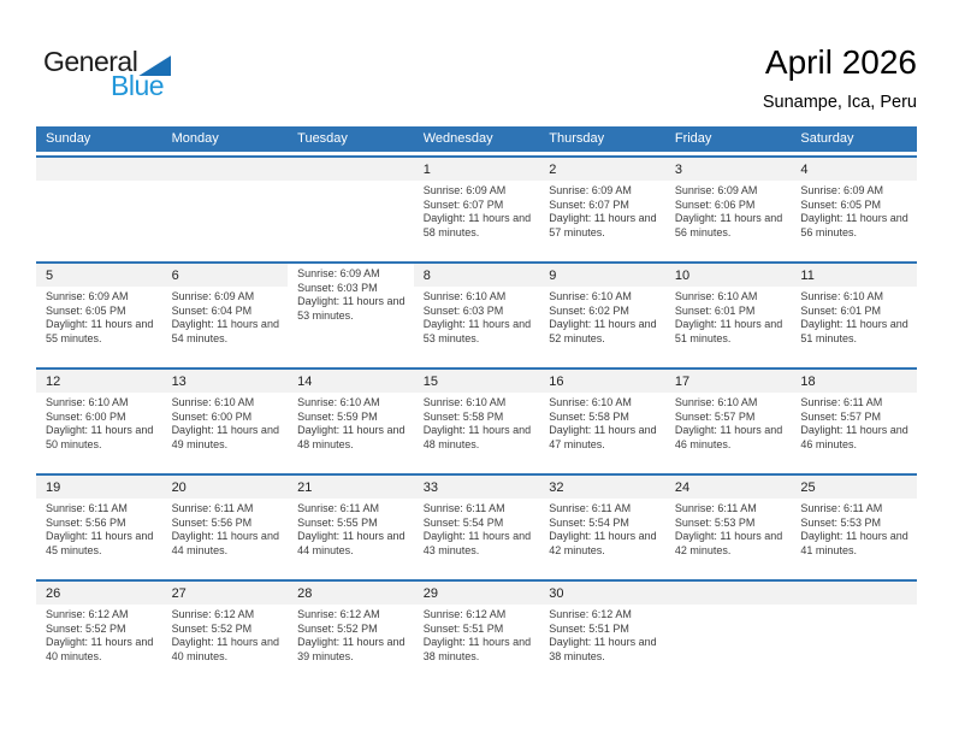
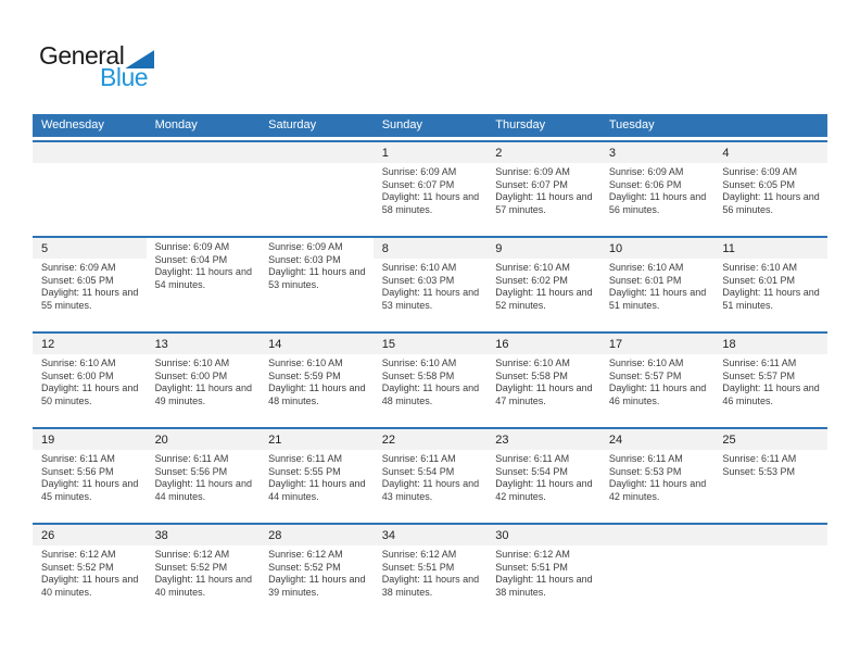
  General
  Blue
- April 2026
- Sunampe, Ica, Peru
- Sunday
+ Wednesday
  Monday
- Tuesday
+ Saturday
- Wednesday
+ Sunday
  Thursday
- Friday
- Saturday
+ Tuesday
  1
  Sunrise: 6:09 AM
  Sunset: 6:07 PM
  Daylight: 11 hours and 58 minutes.
  2
  Sunrise: 6:09 AM
  Sunset: 6:07 PM
  Daylight: 11 hours and 57 minutes.
  3
  Sunrise: 6:09 AM
  Sunset: 6:06 PM
  Daylight: 11 hours and 56 minutes.
  4
  Sunrise: 6:09 AM
  Sunset: 6:05 PM
  Daylight: 11 hours and 56 minutes.
  5
  Sunrise: 6:09 AM
  Sunset: 6:05 PM
  Daylight: 11 hours and 55 minutes.
- 6
  Sunrise: 6:09 AM
  Sunset: 6:04 PM
  Daylight: 11 hours and 54 minutes.
  Sunrise: 6:09 AM
  Sunset: 6:03 PM
  Daylight: 11 hours and 53 minutes.
  8
  Sunrise: 6:10 AM
  Sunset: 6:03 PM
  Daylight: 11 hours and 53 minutes.
  9
  Sunrise: 6:10 AM
  Sunset: 6:02 PM
  Daylight: 11 hours and 52 minutes.
  10
  Sunrise: 6:10 AM
  Sunset: 6:01 PM
  Daylight: 11 hours and 51 minutes.
  11
  Sunrise: 6:10 AM
  Sunset: 6:01 PM
  Daylight: 11 hours and 51 minutes.
  12
  Sunrise: 6:10 AM
  Sunset: 6:00 PM
  Daylight: 11 hours and 50 minutes.
  13
  Sunrise: 6:10 AM
  Sunset: 6:00 PM
  Daylight: 11 hours and 49 minutes.
  14
  Sunrise: 6:10 AM
  Sunset: 5:59 PM
  Daylight: 11 hours and 48 minutes.
  15
  Sunrise: 6:10 AM
  Sunset: 5:58 PM
  Daylight: 11 hours and 48 minutes.
  16
  Sunrise: 6:10 AM
  Sunset: 5:58 PM
  Daylight: 11 hours and 47 minutes.
  17
  Sunrise: 6:10 AM
  Sunset: 5:57 PM
  Daylight: 11 hours and 46 minutes.
  18
  Sunrise: 6:11 AM
  Sunset: 5:57 PM
  Daylight: 11 hours and 46 minutes.
  19
  Sunrise: 6:11 AM
  Sunset: 5:56 PM
  Daylight: 11 hours and 45 minutes.
  20
  Sunrise: 6:11 AM
  Sunset: 5:56 PM
  Daylight: 11 hours and 44 minutes.
  21
  Sunrise: 6:11 AM
  Sunset: 5:55 PM
  Daylight: 11 hours and 44 minutes.
- 33
+ 22
  Sunrise: 6:11 AM
  Sunset: 5:54 PM
  Daylight: 11 hours and 43 minutes.
- 32
+ 23
  Sunrise: 6:11 AM
  Sunset: 5:54 PM
  Daylight: 11 hours and 42 minutes.
  24
  Sunrise: 6:11 AM
  Sunset: 5:53 PM
  Daylight: 11 hours and 42 minutes.
  25
  Sunrise: 6:11 AM
  Sunset: 5:53 PM
- Daylight: 11 hours and 41 minutes.
  26
  Sunrise: 6:12 AM
  Sunset: 5:52 PM
  Daylight: 11 hours and 40 minutes.
- 27
+ 38
  Sunrise: 6:12 AM
  Sunset: 5:52 PM
  Daylight: 11 hours and 40 minutes.
  28
  Sunrise: 6:12 AM
  Sunset: 5:52 PM
  Daylight: 11 hours and 39 minutes.
- 29
+ 34
  Sunrise: 6:12 AM
  Sunset: 5:51 PM
  Daylight: 11 hours and 38 minutes.
  30
  Sunrise: 6:12 AM
  Sunset: 5:51 PM
  Daylight: 11 hours and 38 minutes.
